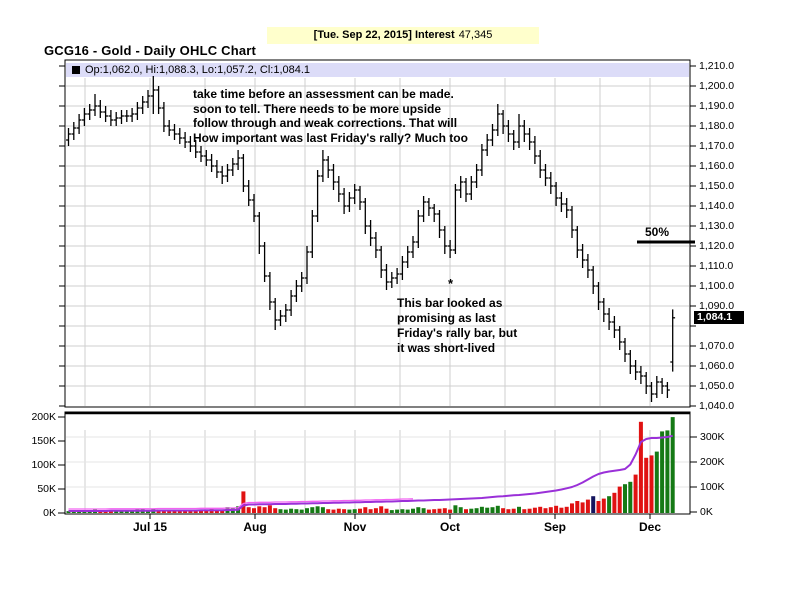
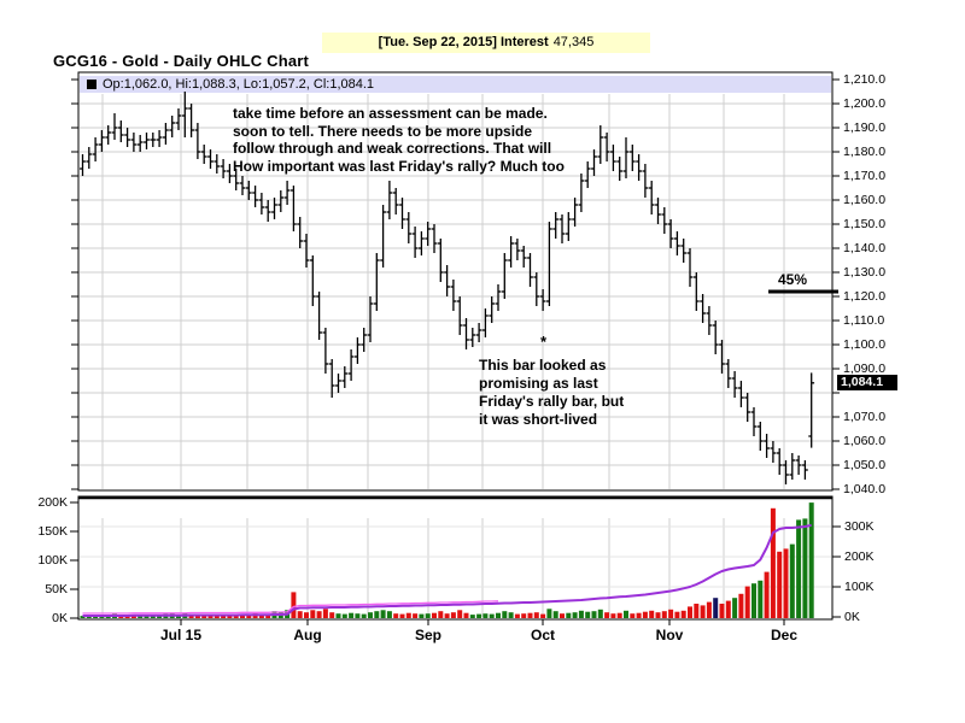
  [Tue. Sep 22, 2015] Interest 47,345
  GCG16 - Gold - Daily OHLC Chart
  Op:1,062.0, Hi:1,088.3, Lo:1,057.2, Cl:1,084.1
  1,210.0
  1,200.0
  1,190.0
  1,180.0
  1,170.0
  1,160.0
  1,150.0
  1,140.0
  1,130.0
  1,120.0
  1,110.0
  1,100.0
  1,090.0
  1,070.0
  1,060.0
  1,050.0
  1,040.0
  200K
  150K
  100K
  50K
  0K
  300K
  200K
  100K
  0K
  Jul 15
  Aug
- Nov
+ Sep
  Oct
- Sep
+ Nov
  Dec
  take time before an assessment can be made.
  soon to tell. There needs to be more upside
  follow through and weak corrections. That will
  How important was last Friday's rally? Much too
  This bar looked as
  promising as last
  Friday's rally bar, but
  it was short-lived
  *
- 50%
+ 45%
  1,084.1
